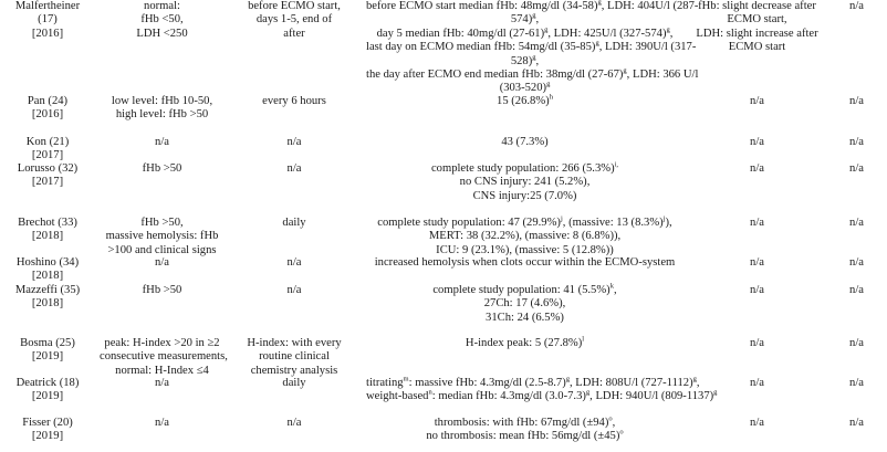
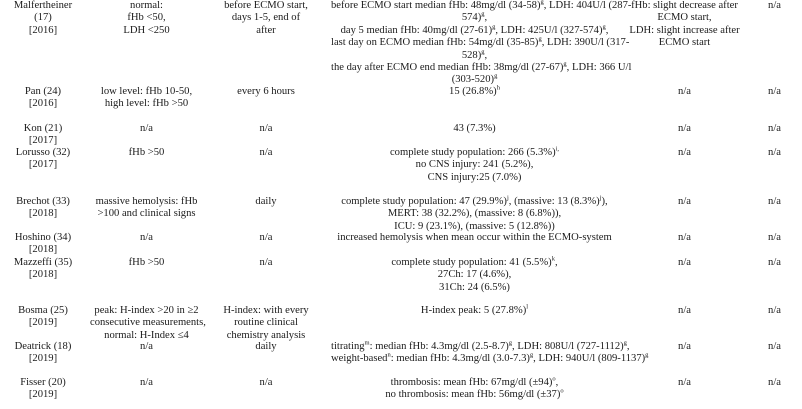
  Malfertheiner
  (17)
  [2016]
  normal:
  fHb <50,
  LDH <250
  before ECMO start,
  days 1-5, end of
  after
  before ECMO start median fHb: 48mg/dl (34-58) , LDH: 404U/l (287-
  574) ,
  day 5 median fHb: 40mg/dl (27-61) , LDH: 425U/l (327-574) ,
  last day on ECMO median fHb: 54mg/dl (35-85) , LDH: 390U/l (317-
  528) ,
  the day after ECMO end median fHb: 38mg/dl (27-67) , LDH: 366 U/l
  (303-520)
  fHb: slight decrease after
  ECMO start,
  LDH: slight increase after
  ECMO start
  n/a
  Pan (24)
  [2016]
  low level: fHb 10-50,
  high level: fHb >50
  every 6 hours
  15 (26.8%)
  n/a
  n/a
  Kon (21)
  [2017]
  n/a
  n/a
  43 (7.3%)
  n/a
  n/a
  Lorusso (32)
  [2017]
  fHb >50
  n/a
  complete study population: 266 (5.3%)
  no CNS injury: 241 (5.2%),
  CNS injury:25 (7.0%)
  n/a
  n/a
  Brechot (33)
  [2018]
- fHb >50,
  massive hemolysis: fHb
  >100 and clinical signs
  daily
  complete study population: 47 (29.9%) , (massive: 13 (8.3%) ),
  MERT: 38 (32.2%), (massive: 8 (6.8%)),
  ICU: 9 (23.1%), (massive: 5 (12.8%))
  n/a
  n/a
  Hoshino (34)
  [2018]
  n/a
  n/a
- increased hemolysis when clots occur within the ECMO-system
+ increased hemolysis when mean occur within the ECMO-system
  n/a
  n/a
  Mazzeffi (35)
  [2018]
  fHb >50
  n/a
  complete study population: 41 (5.5%) ,
  27Ch: 17 (4.6%),
  31Ch: 24 (6.5%)
  n/a
  n/a
  Bosma (25)
  [2019]
  peak: H-index >20 in ≥2
  consecutive measurements
  normal: H-Index ≤4
  H-index: with every
  routine clinical
  chemistry analysis
  H-index peak: 5 (27.8%)
  n/a
  n/a
  Deatrick (18)
  [2019]
  n/a
  daily
- titrating : massive fHb: 4.3mg/dl (2.5-8.7) , LDH: 808U/l (727-1112) ,
+ titrating : median fHb: 4.3mg/dl (2.5-8.7) , LDH: 808U/l (727-1112) ,
  weight-based : median fHb: 4.3mg/dl (3.0-7.3) , LDH: 940U/l (809-1137)
  n/a
  n/a
  Fisser (20)
  [2019]
  n/a
  n/a
- thrombosis: with fHb: 67mg/dl (±94) ,
+ thrombosis: mean fHb: 67mg/dl (±94) ,
- no thrombosis: mean fHb: 56mg/dl (±45)
+ no thrombosis: mean fHb: 56mg/dl (±37)
  n/a
  n/a
